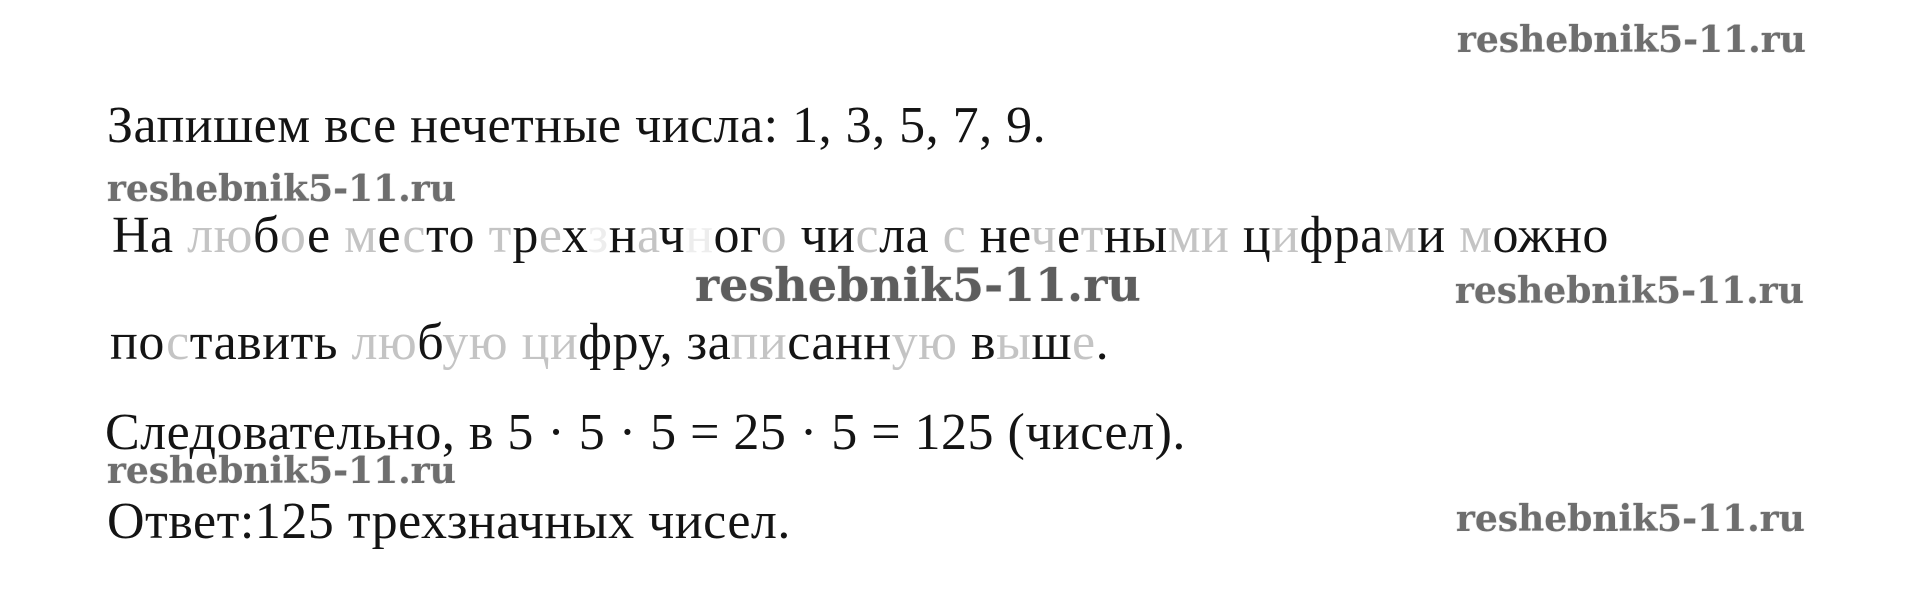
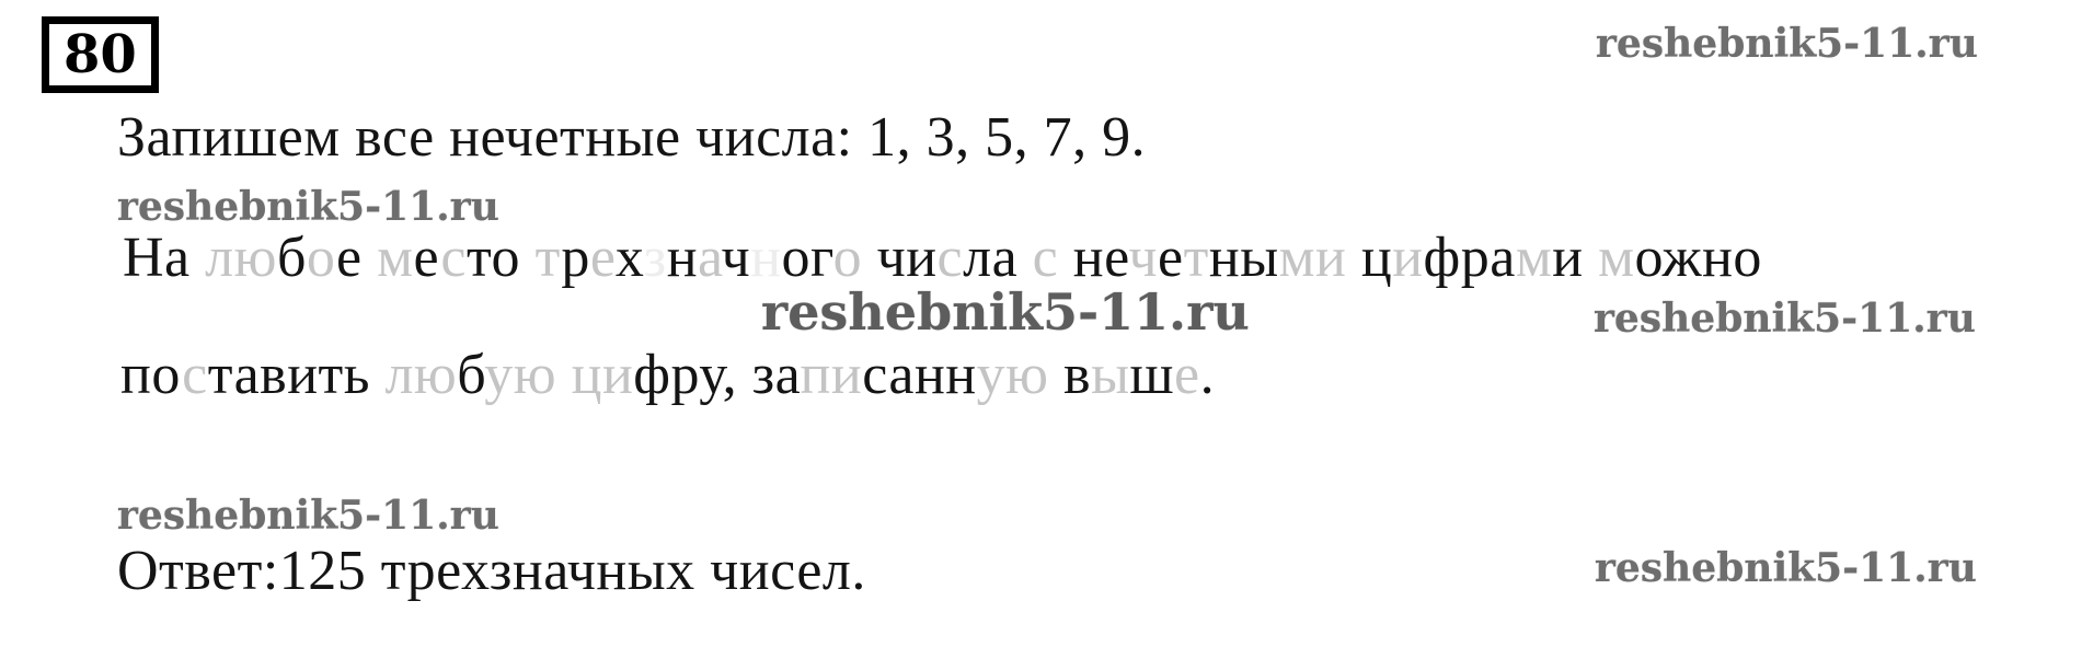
+ 80
  reshebnik5-11.ru
  reshebnik5-11.ru
  reshebnik5-11.ru
  reshebnik5-11.ru
  reshebnik5-11.ru
  reshebnik5-11.ru
  Запишем все нечетные числа: 1, 3, 5, 7, 9.
  На любое место трехзнач ого числа с нечетными цифрами можно
  поставить любую цифру, записанную выше.
- Следовательно, в 5 · 5 · 5 = 25 · 5 = 125 (чисел).
  Ответ:125 трехзначных чисел.
